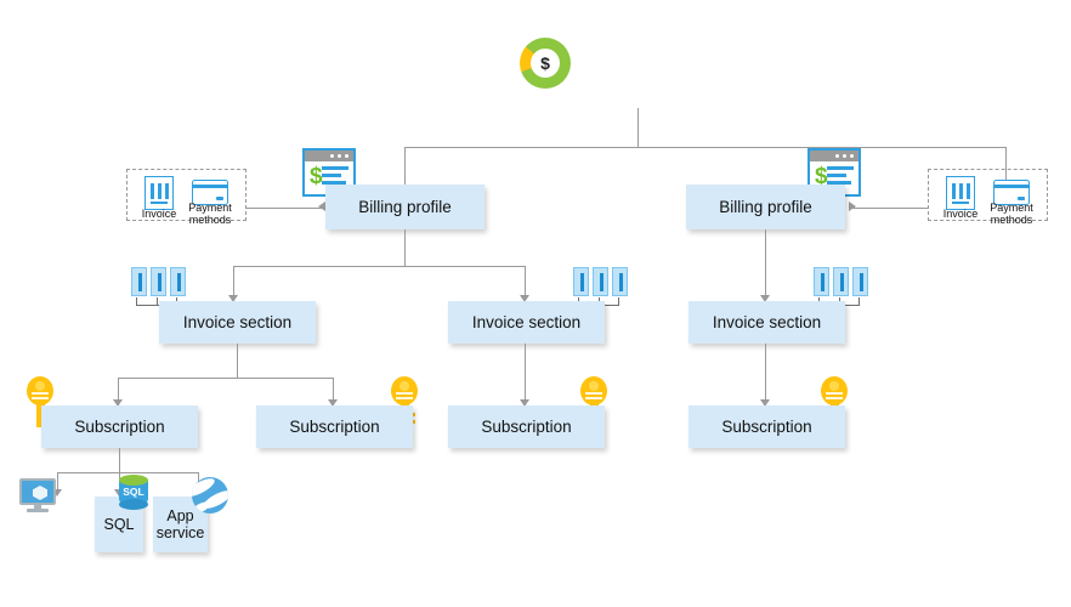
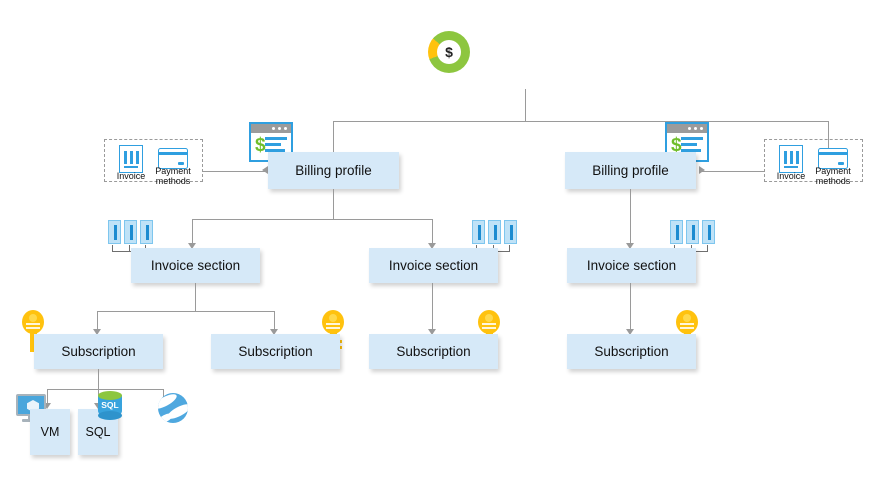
  $
  Invoice
  Payment methods
  $
  Billing profile
  Invoice
  Payment methods
  $
  Billing profile
  Invoice section
  Invoice section
  Invoice section
  Subscription
  Subscription
  Subscription
  Subscription
+ VM
  SQL
  SQL
- App service
